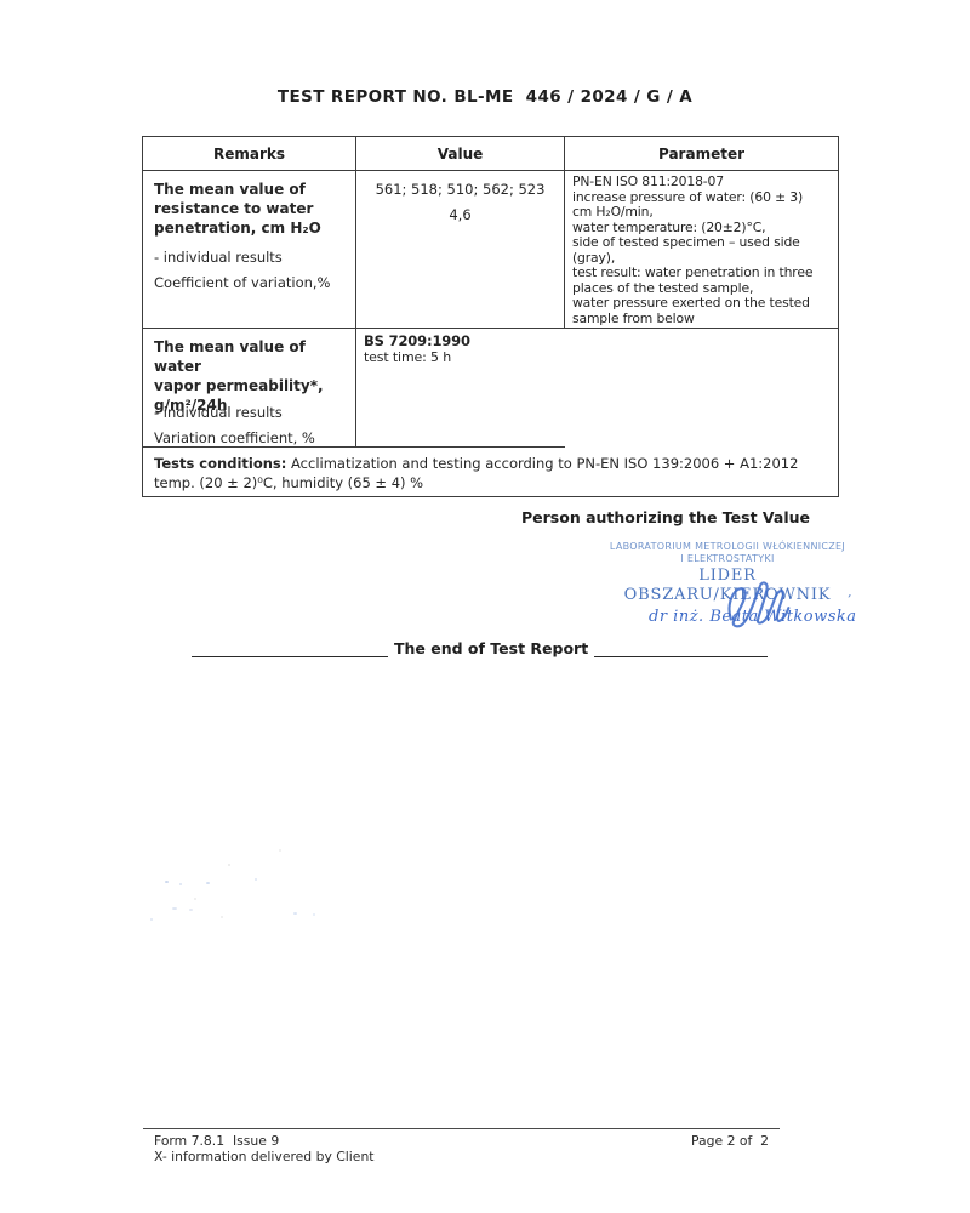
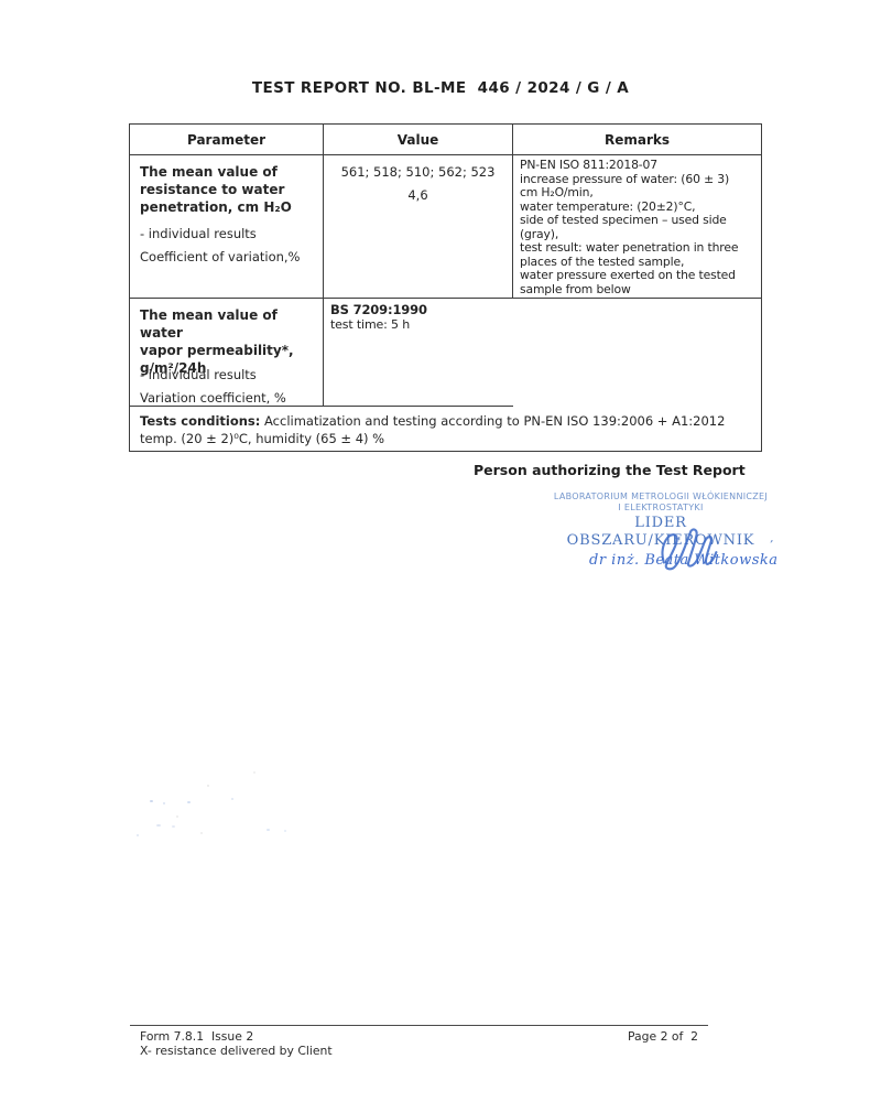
  TEST REPORT NO. BL-ME 446 / 2024 / G / A
- Remarks
+ Parameter
  Value
- Parameter
+ Remarks
  The mean value of
  resistance to water
  penetration, cm H₂O
  - individual results
  Coefficient of variation,%
  561; 518; 510; 562; 523
  4,6
  PN-EN ISO 811:2018-07
  increase pressure of water: (60 ± 3)
  cm H₂O/min,
  water temperature: (20±2)°C,
  side of tested specimen – used side
  (gray),
  test result: water penetration in three
  places of the tested sample,
  water pressure exerted on the tested
  sample from below
  The mean value of water
  vapor permeability*,
  g/m²/24h
  - individual results
  Variation coefficient, %
  BS 7209:1990
  test time: 5 h
  Tests conditions: Acclimatization and testing according to PN-EN ISO 139:2006 + A1:2012
  temp. (20 ± 2)⁰C, humidity (65 ± 4) %
- Person authorizing the Test Value
+ Person authorizing the Test Report
  LABORATORIUM METROLOGII WŁÓKIENNICZEJ
  I ELEKTROSTATYKI
  LIDER OBSZARU/KIEROWNIK
  dr inż. Beata Witkowska
- The end of Test Report
- Form 7.8.1 Issue 9
+ Form 7.8.1 Issue 2
- X- information delivered by Client
+ X- resistance delivered by Client
  Page 2 of 2
